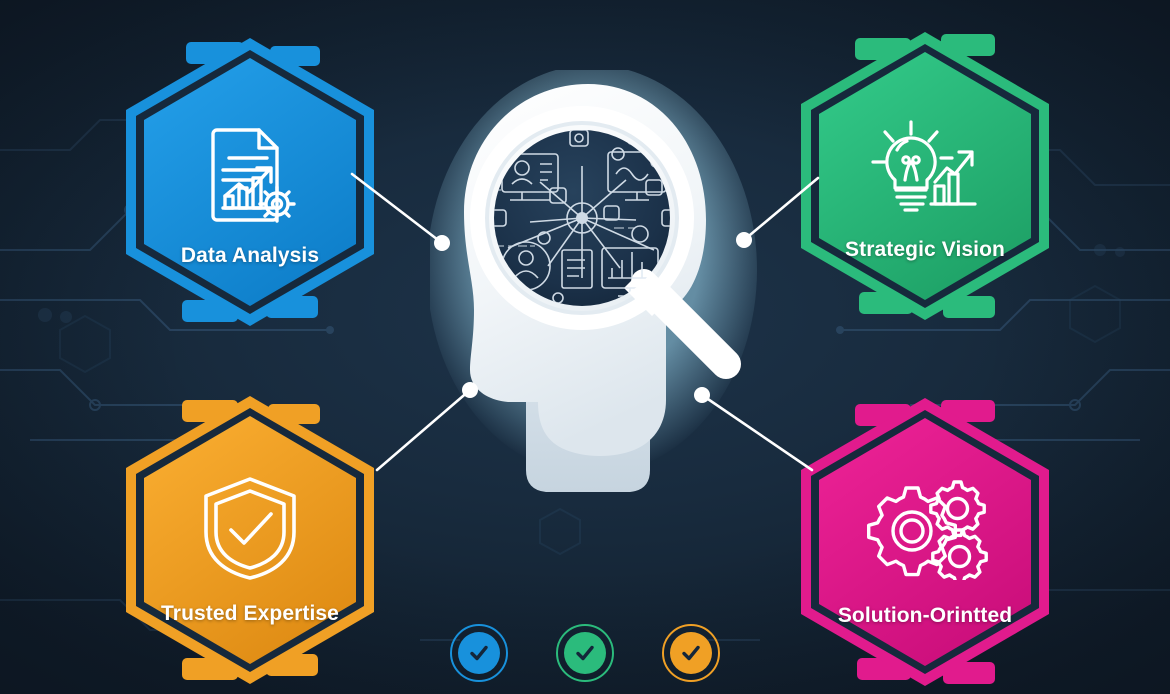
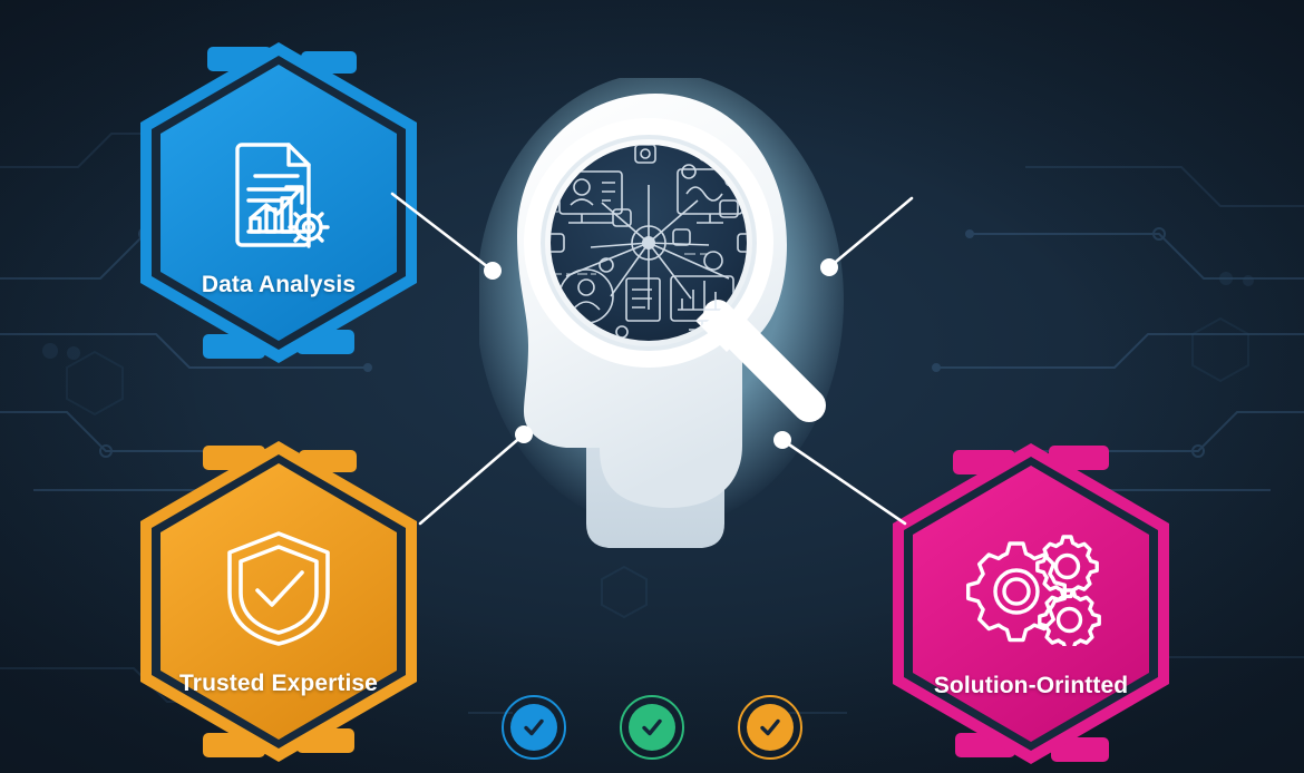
  Data Analysis
- Strategic Vision
  Trusted Expertise
  Solution-Orintted
